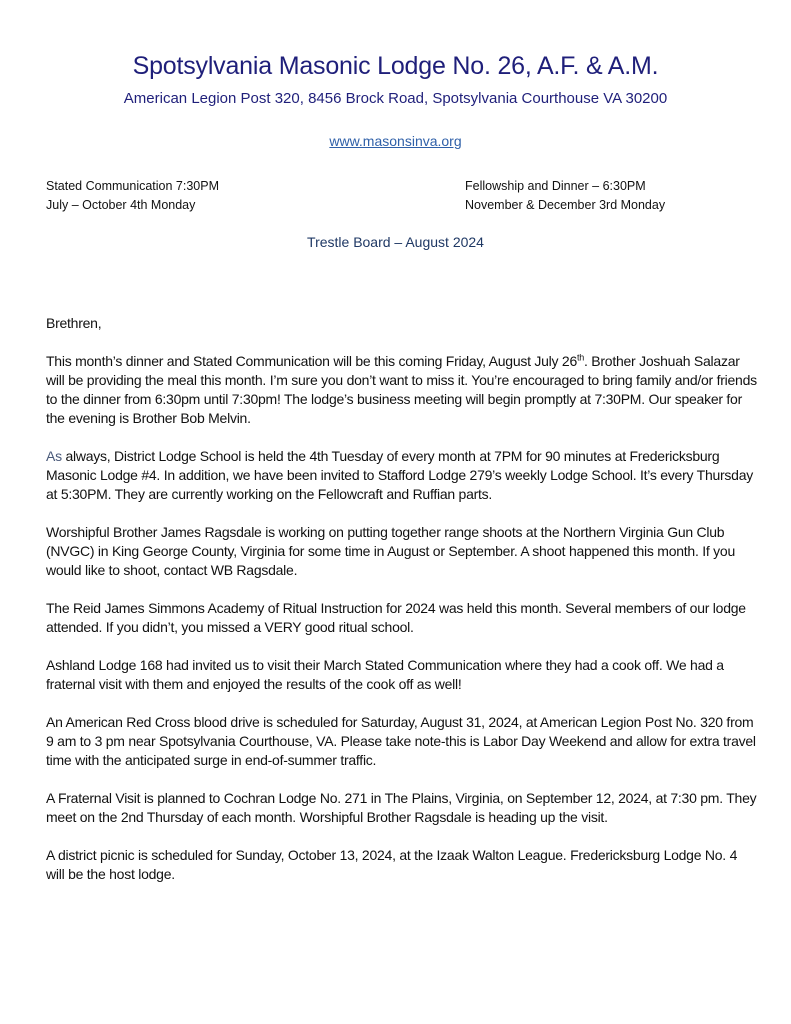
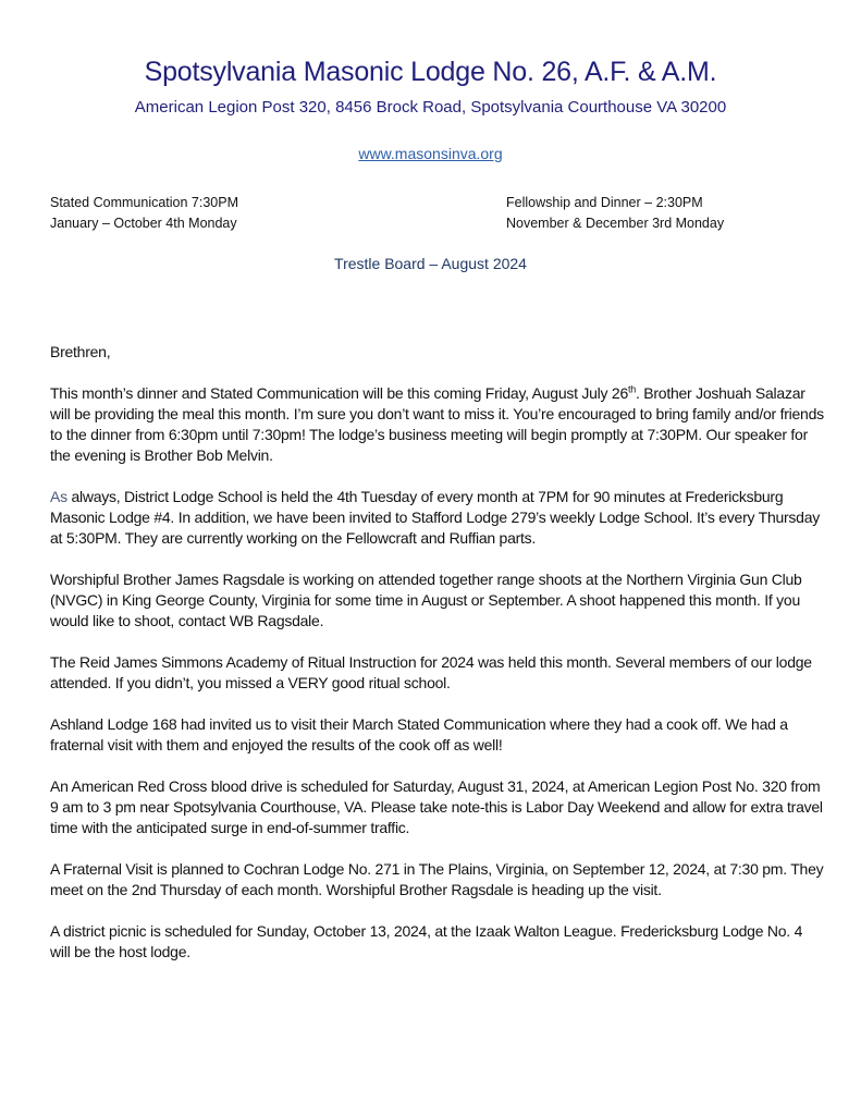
  Spotsylvania Masonic Lodge No. 26, A.F. & A.M.
  American Legion Post 320, 8456 Brock Road, Spotsylvania Courthouse VA 30200
  www.masonsinva.org
  Stated Communication 7:30PM
- July – October 4th Monday
+ January – October 4th Monday
- Fellowship and Dinner – 6:30PM
+ Fellowship and Dinner – 2:30PM
  November & December 3rd Monday
  Trestle Board – August 2024
  Brethren,
  This month’s dinner and Stated Communication will be this coming Friday, August July 26th. Brother Joshuah Salazar will be providing the meal this month. I’m sure you don’t want to miss it. You’re encouraged to bring family and/or friends to the dinner from 6:30pm until 7:30pm! The lodge’s business meeting will begin promptly at 7:30PM. Our speaker for the evening is Brother Bob Melvin.
  As always, District Lodge School is held the 4th Tuesday of every month at 7PM for 90 minutes at Fredericksburg Masonic Lodge #4. In addition, we have been invited to Stafford Lodge 279’s weekly Lodge School. It’s every Thursday at 5:30PM. They are currently working on the Fellowcraft and Ruffian parts.
- Worshipful Brother James Ragsdale is working on putting together range shoots at the Northern Virginia Gun Club (NVGC) in King George County, Virginia for some time in August or September. A shoot happened this month. If you would like to shoot, contact WB Ragsdale.
+ Worshipful Brother James Ragsdale is working on attended together range shoots at the Northern Virginia Gun Club (NVGC) in King George County, Virginia for some time in August or September. A shoot happened this month. If you would like to shoot, contact WB Ragsdale.
  The Reid James Simmons Academy of Ritual Instruction for 2024 was held this month. Several members of our lodge attended. If you didn’t, you missed a VERY good ritual school.
  Ashland Lodge 168 had invited us to visit their March Stated Communication where they had a cook off. We had a fraternal visit with them and enjoyed the results of the cook off as well!
  An American Red Cross blood drive is scheduled for Saturday, August 31, 2024, at American Legion Post No. 320 from 9 am to 3 pm near Spotsylvania Courthouse, VA. Please take note-this is Labor Day Weekend and allow for extra travel time with the anticipated surge in end-of-summer traffic.
  A Fraternal Visit is planned to Cochran Lodge No. 271 in The Plains, Virginia, on September 12, 2024, at 7:30 pm. They meet on the 2nd Thursday of each month. Worshipful Brother Ragsdale is heading up the visit.
  A district picnic is scheduled for Sunday, October 13, 2024, at the Izaak Walton League. Fredericksburg Lodge No. 4 will be the host lodge.
